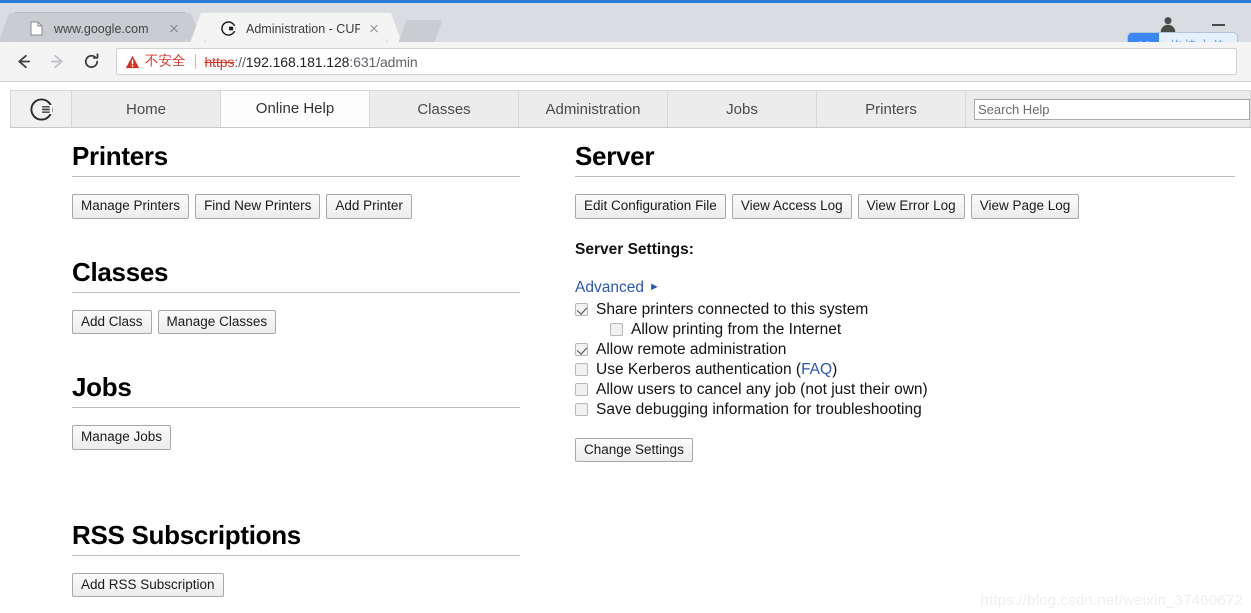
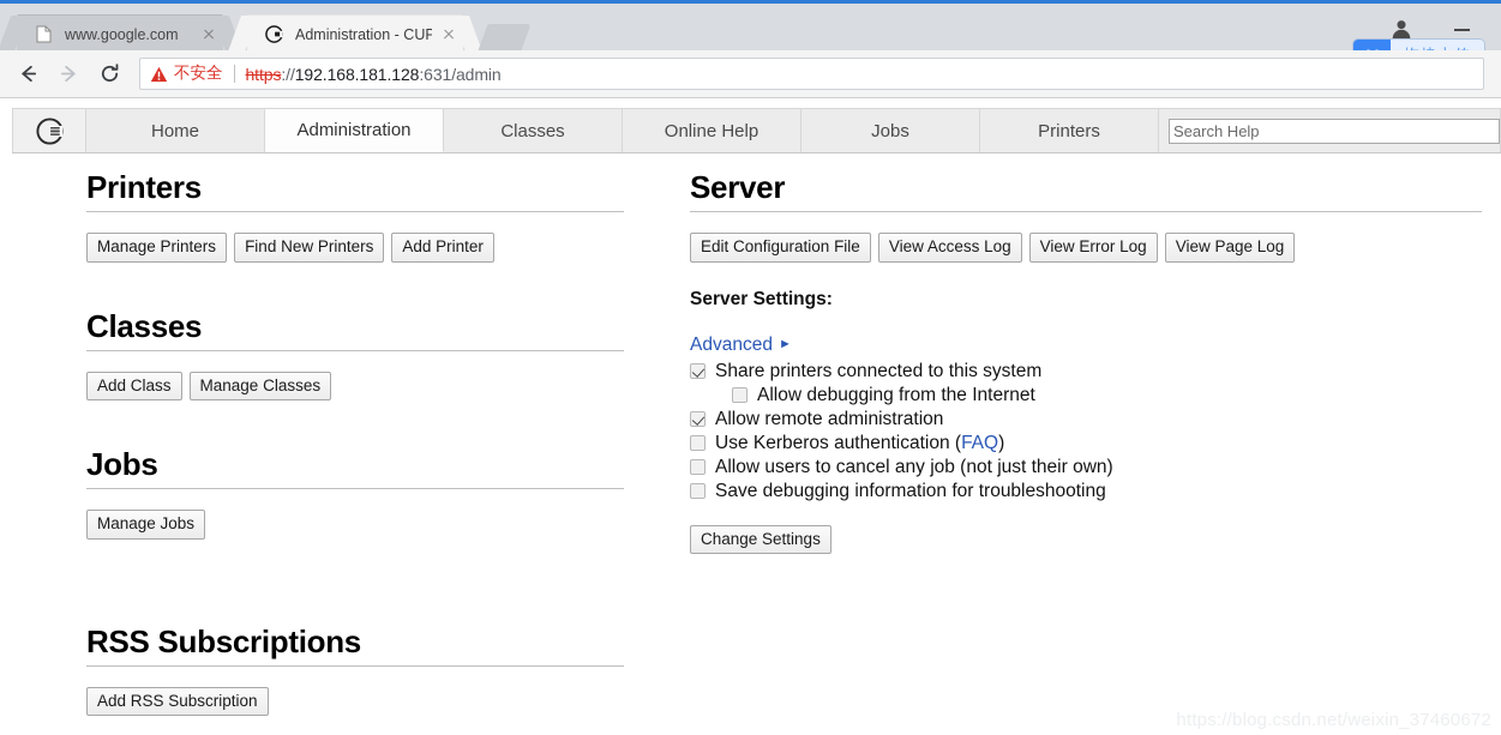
  www.google.com
  Administration - CUP
  不安全
  https://192.168.181.128:631/admin
  Home
- Online Help
+ Administration
  Classes
- Administration
+ Online Help
  Jobs
  Printers
  Search Help
  Printers
  Manage Printers
  Find New Printers
  Add Printer
  Classes
  Add Class
  Manage Classes
  Jobs
  Manage Jobs
  RSS Subscriptions
  Add RSS Subscription
  Server
  Edit Configuration File
  View Access Log
  View Error Log
  View Page Log
  Server Settings:
  Advanced
  ►
  Share printers connected to this system
- Allow printing from the Internet
+ Allow debugging from the Internet
  Allow remote administration
  Use Kerberos authentication (FAQ)
  Allow users to cancel any job (not just their own)
  Save debugging information for troubleshooting
  Change Settings
